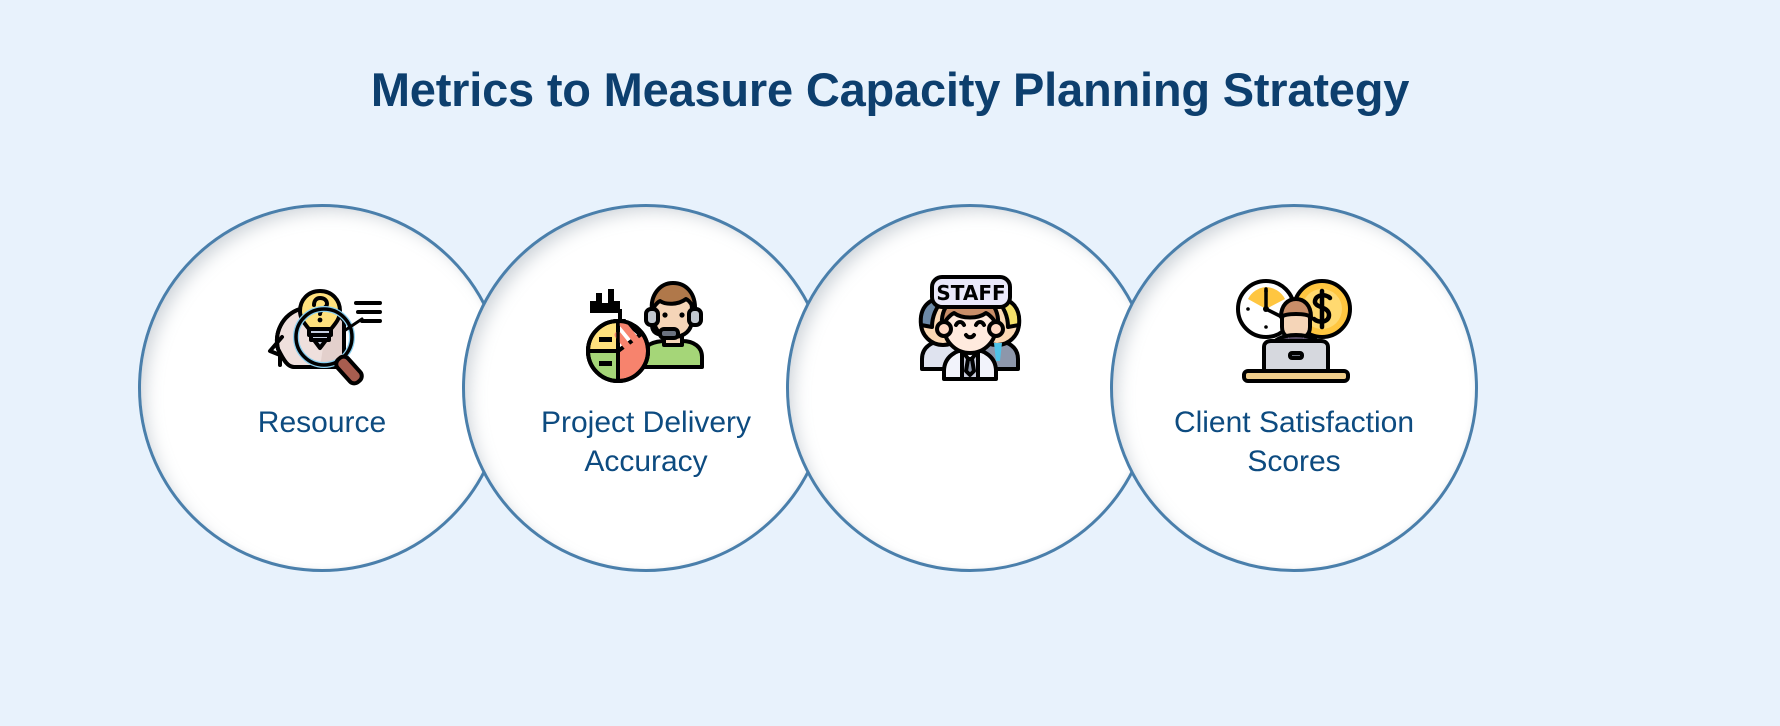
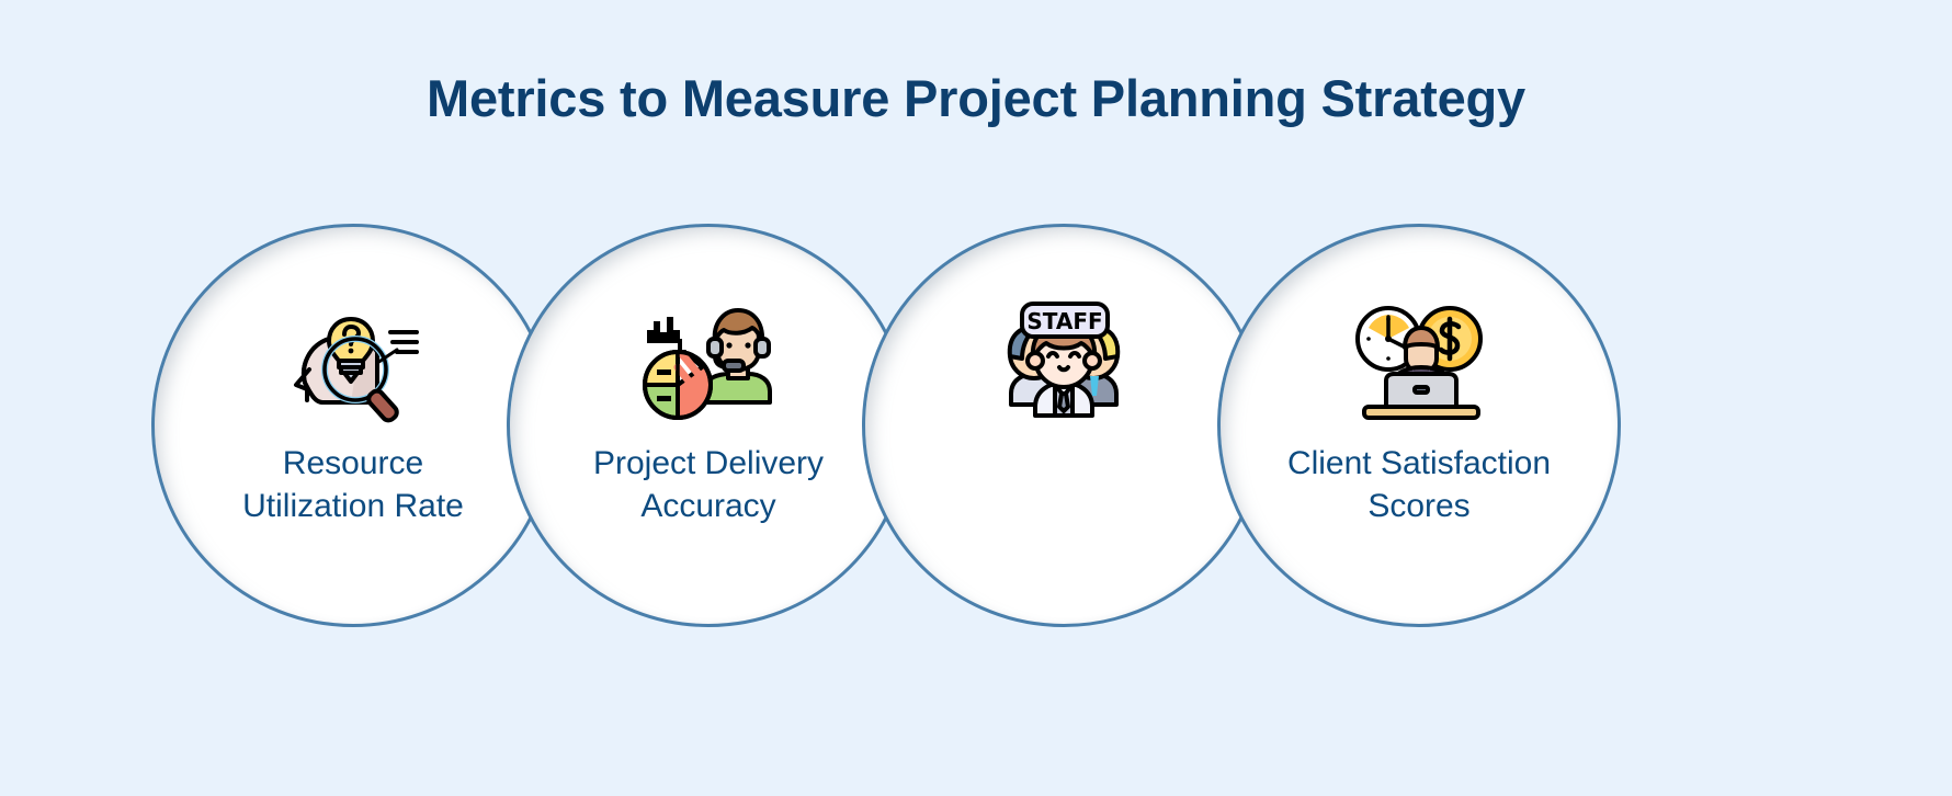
- Metrics to Measure Capacity Planning Strategy
+ Metrics to Measure Project Planning Strategy
  Resource
+ Utilization Rate
  Project Delivery
  Accuracy
  STAFF
  Client Satisfaction
  Scores
